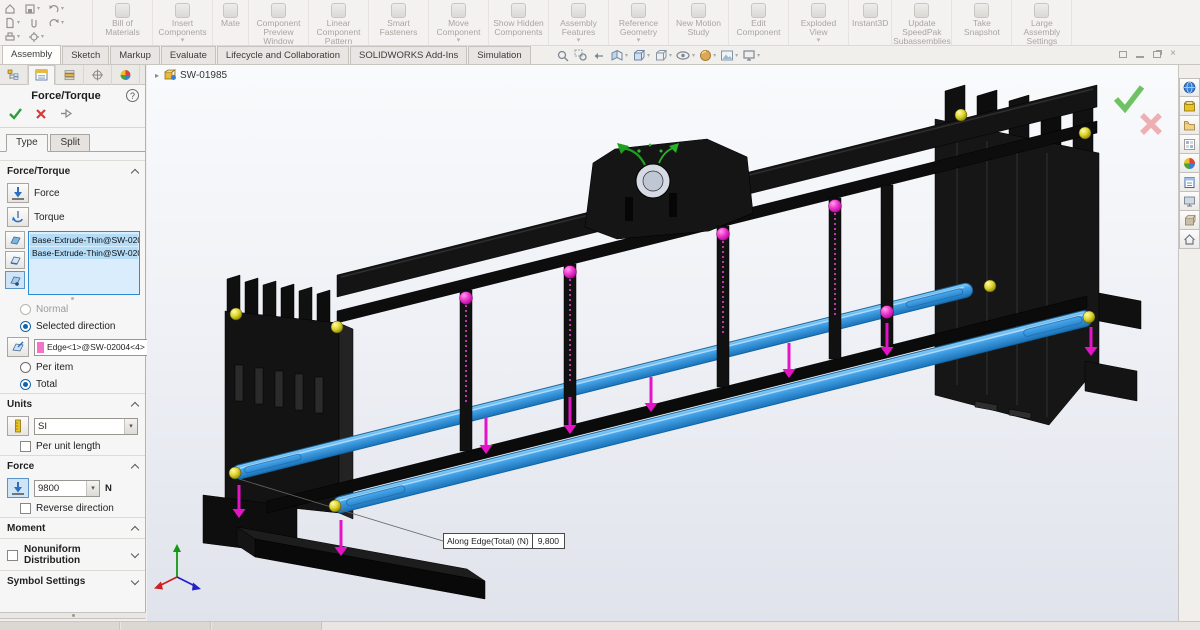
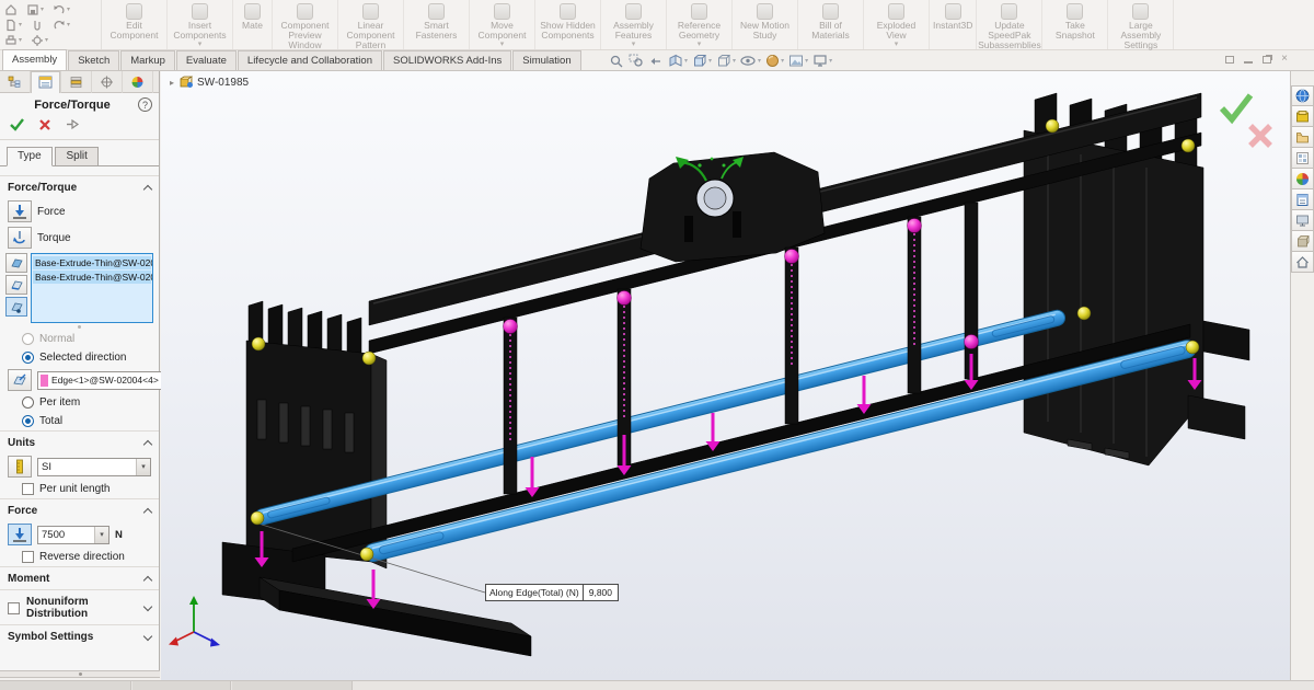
- Bill of Materials
+ Edit Component
  Insert Components
  Mate
  Component Preview Window
  Linear Component Pattern
  Smart Fasteners
  Move Component
  Show Hidden Components
  Assembly Features
  Reference Geometry
  New Motion Study
- Edit Component
+ Bill of Materials
  Exploded View
  Instant3D
  Update SpeedPak Subassemblies
  Take Snapshot
  Large Assembly Settings
  Assembly
  Sketch
  Markup
  Evaluate
  Lifecycle and Collaboration
  SOLIDWORKS Add-Ins
  Simulation
  ×
  Force/Torque
  ?
  Type Split
  Force/Torque
  Force
  Torque
  Base-Extrude-Thin@SW-02
  Base-Extrude-Thin@SW-02
  Normal
  Selected direction
  Edge<1>@SW-02004<4>
  Per item
  Total
  Units
  SI
  Per unit length
  Force
- 9800
+ 7500
  N
  Reverse direction
  Moment
  Nonuniform Distribution
  Symbol Settings
  ▸
  SW-01985
  Along Edge(Total) (N)
  9,800
